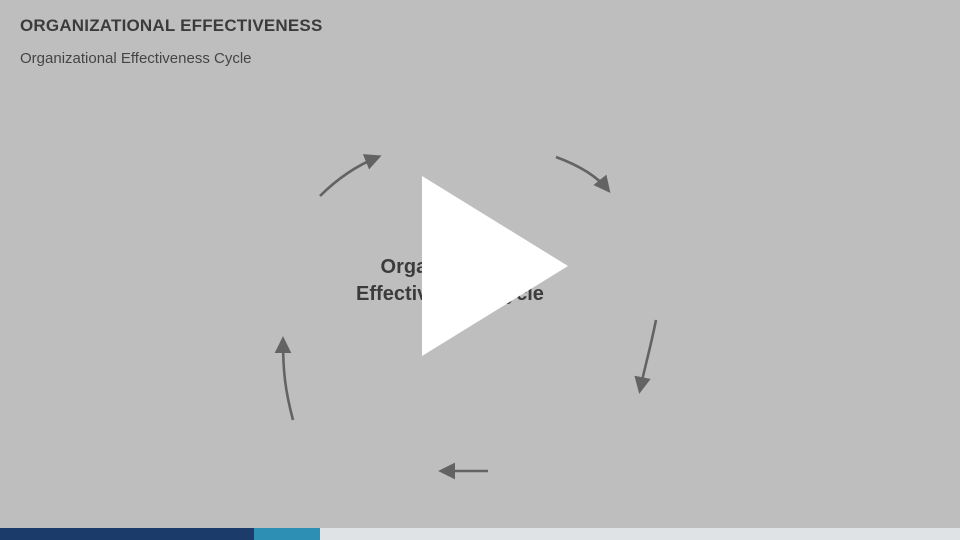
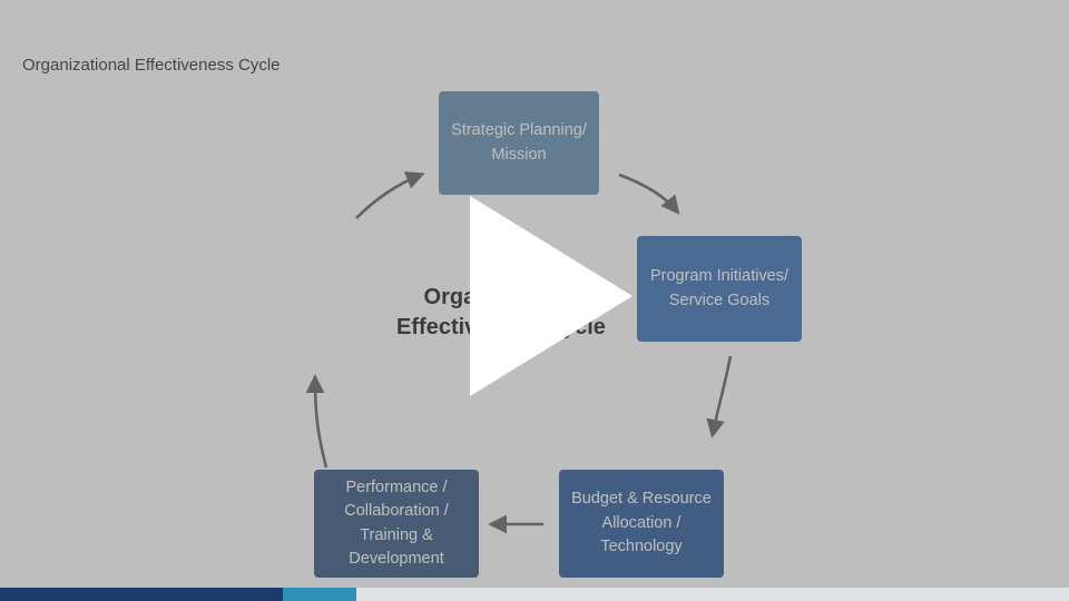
- ORGANIZATIONAL EFFECTIVENESS
  Organizational Effectiveness Cycle
+ Strategic Planning/ Mission
+ Program Initiatives/ Service Goals
+ Budget & Resource Allocation / Technology
+ Performance / Collaboration / Training & Development
  Organizational Effectiveness Cycle
